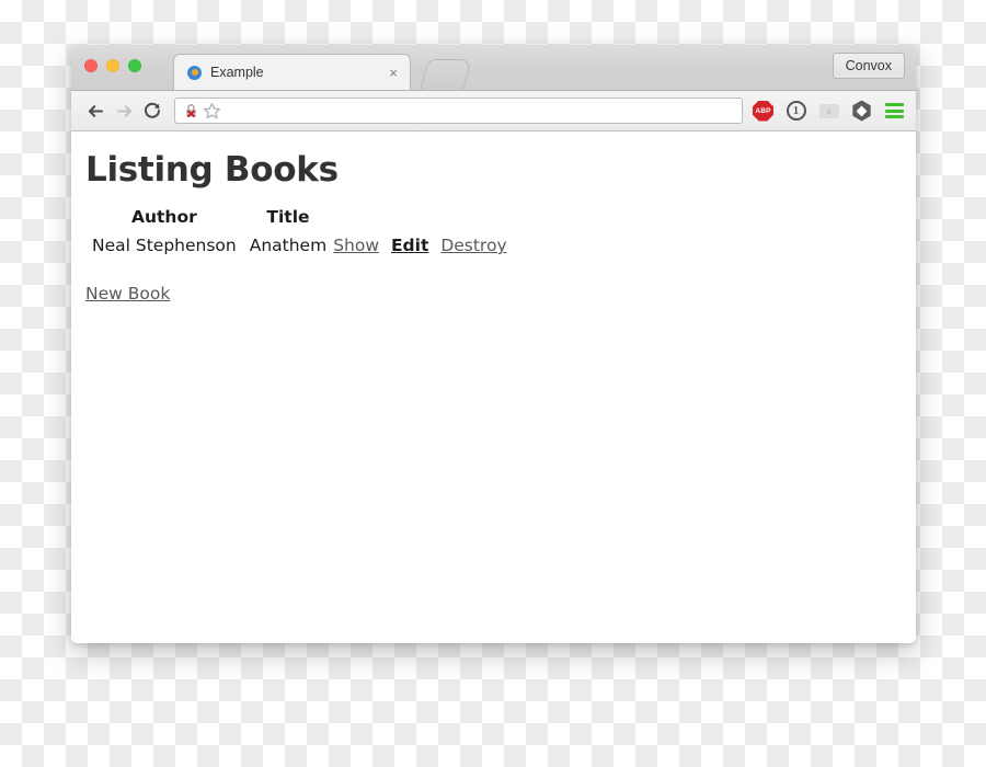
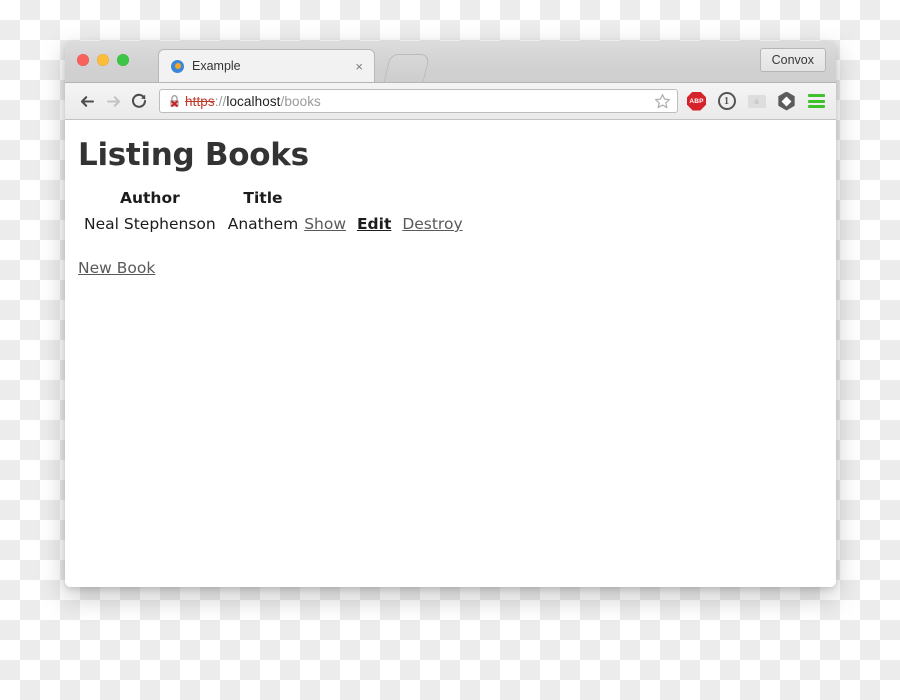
  Example
  ×
  Convox
+ https://localhost/books
  1
  a
  Listing Books
  Author	Title
  Neal Stephenson	Anathem	Show Edit Destroy
  New Book
